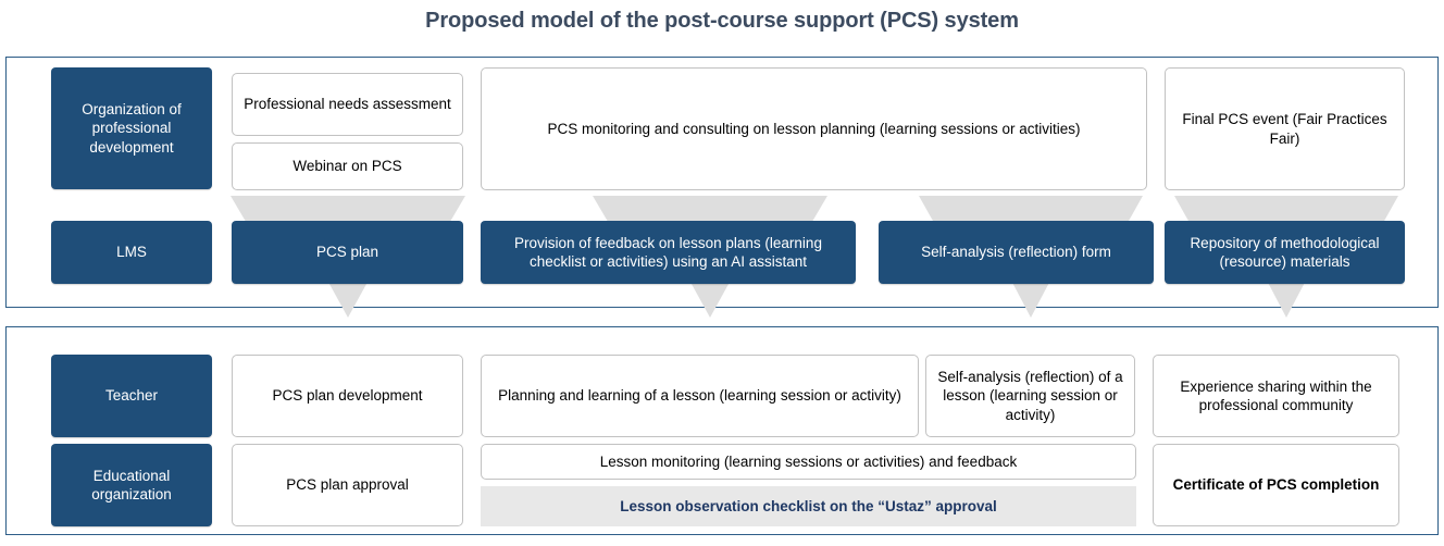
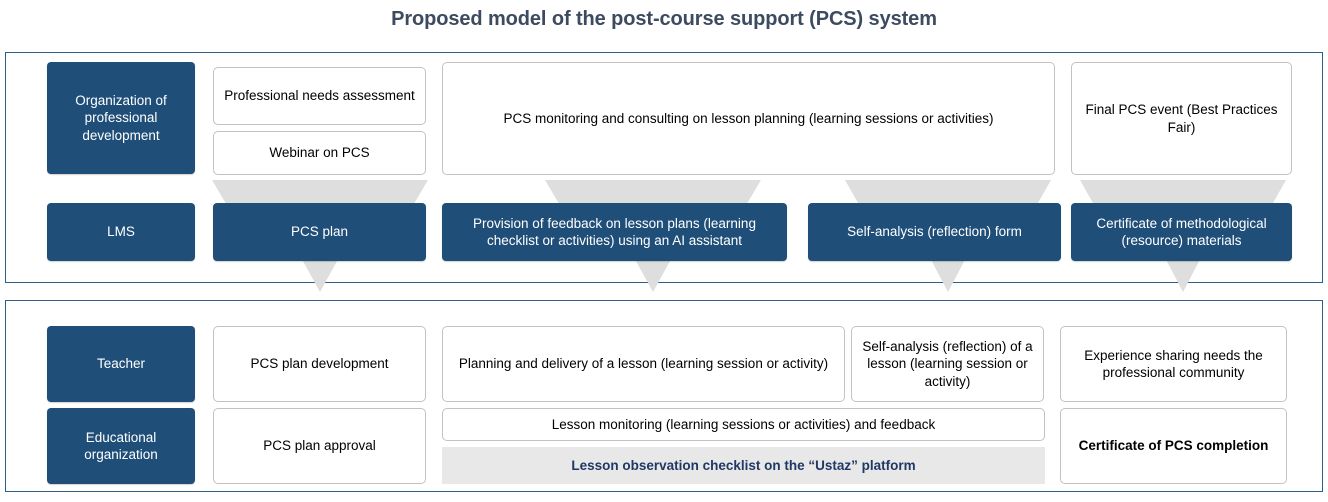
  Proposed model of the post-course support (PCS) system
  Organization of professional development
  Professional needs assessment
  Webinar on PCS
  PCS monitoring and consulting on lesson planning (learning sessions or activities)
- Final PCS event (Fair Practices Fair)
+ Final PCS event (Best Practices Fair)
  LMS
  PCS plan
  Provision of feedback on lesson plans (learning checklist or activities) using an AI assistant
  Self-analysis (reflection) form
- Repository of methodological (resource) materials
+ Certificate of methodological (resource) materials
  Teacher
  PCS plan development
- Planning and learning of a lesson (learning session or activity)
+ Planning and delivery of a lesson (learning session or activity)
  Self-analysis (reflection) of a lesson (learning session or activity)
- Experience sharing within the professional community
+ Experience sharing needs the professional community
  Educational organization
  PCS plan approval
  Lesson monitoring (learning sessions or activities) and feedback
- Lesson observation checklist on the “Ustaz” approval
+ Lesson observation checklist on the “Ustaz” platform
  Certificate of PCS completion
